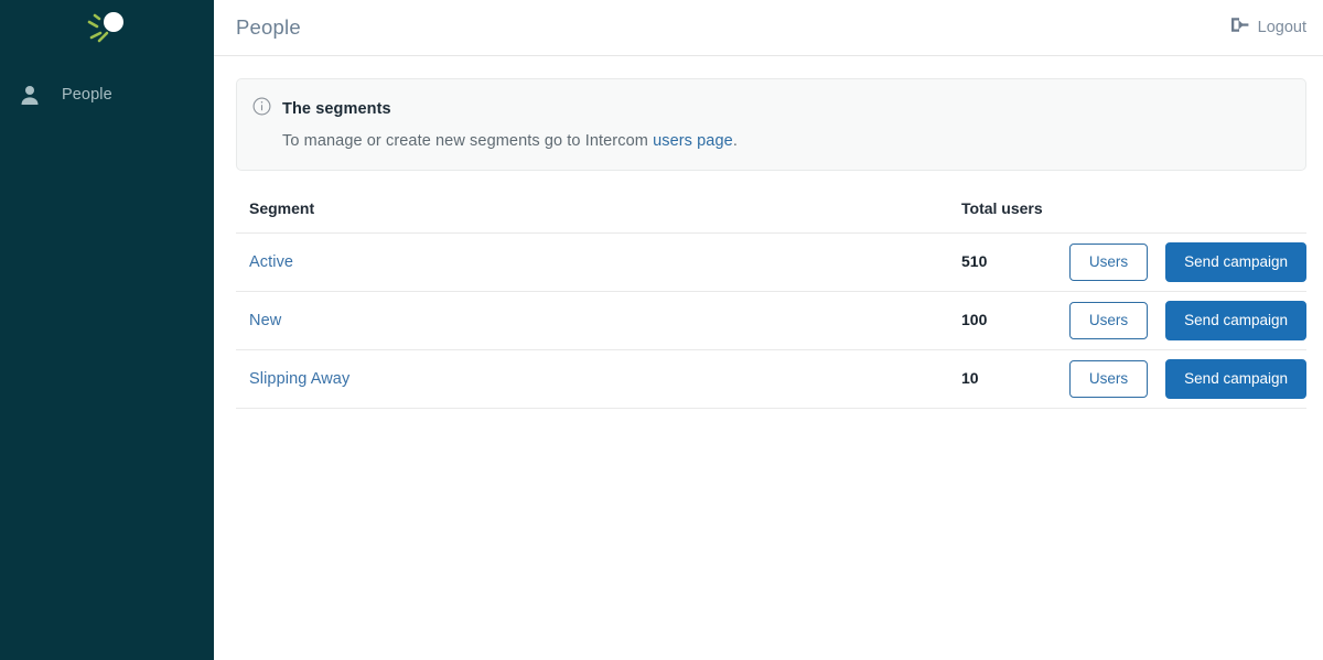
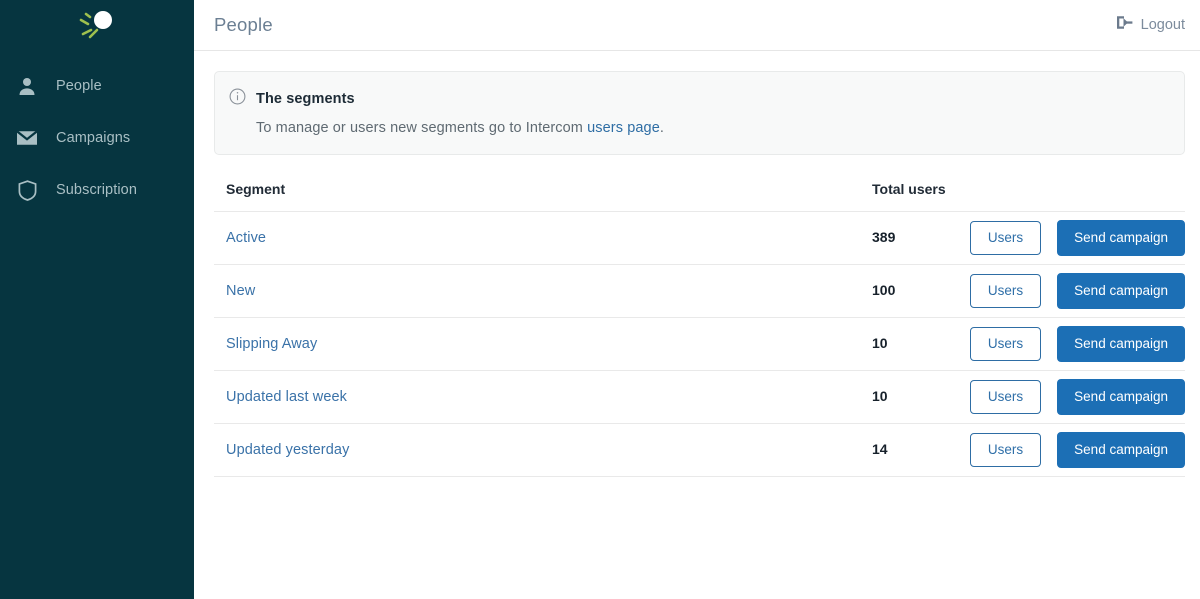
  People
+ Campaigns
+ Subscription
  People
  Logout
  The segments
- To manage or create new segments go to Intercom users page.
+ To manage or users new segments go to Intercom users page.
  Segment	Total users
- Active	510	Users Send campaign
+ Active	389	Users Send campaign
  New	100	Users Send campaign
  Slipping Away	10	Users Send campaign
+ Updated last week	10	Users Send campaign
+ Updated yesterday	14	Users Send campaign
